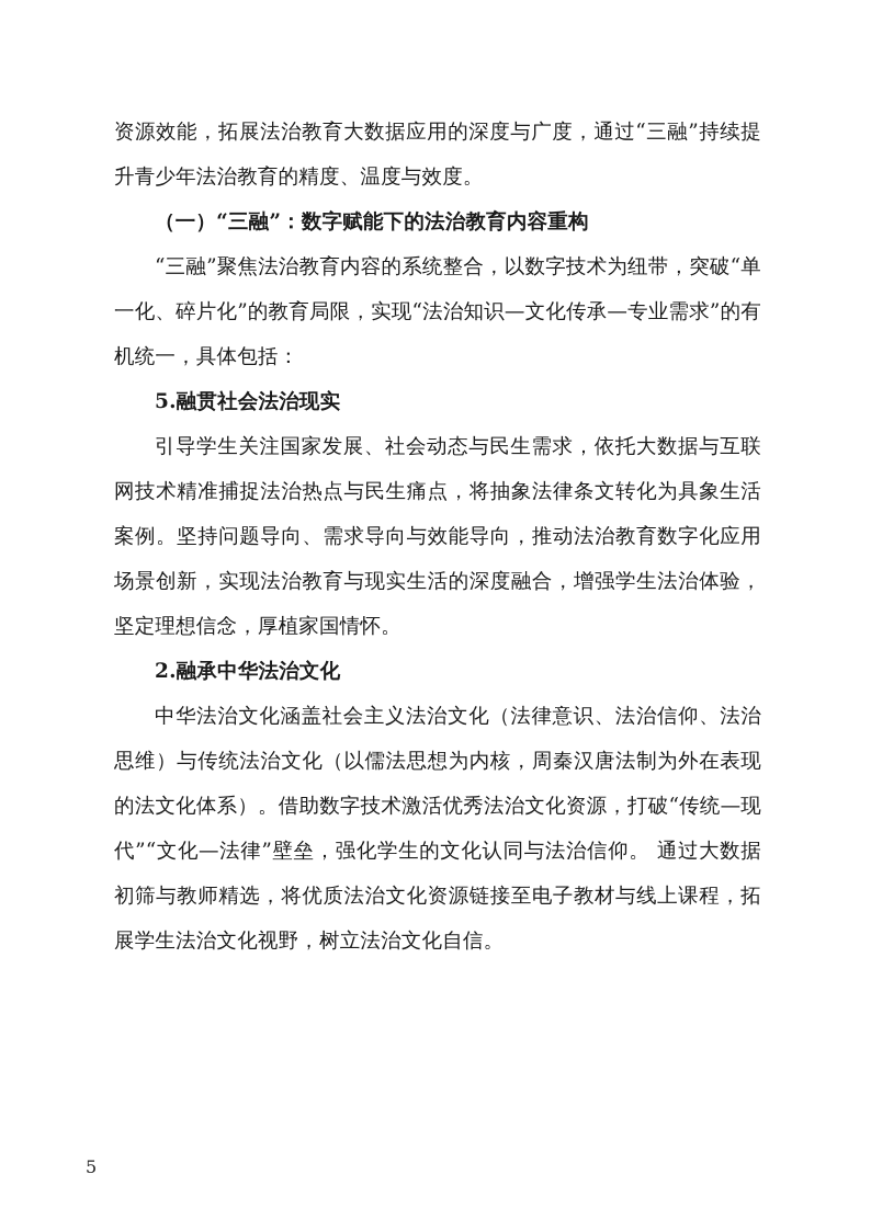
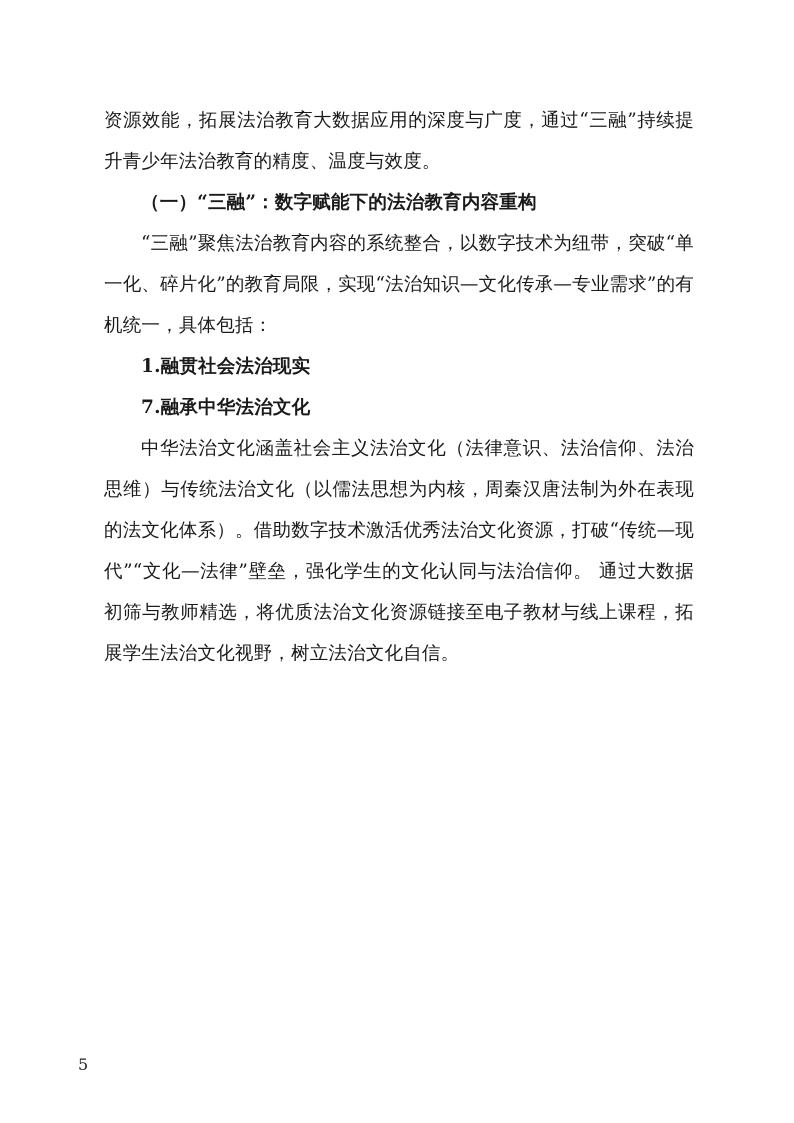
  资源效能，拓展法治教育大数据应用的深度与广度，通过“三融”持续提升青少年法治教育的精度、温度与效度。
  （一）“三融”：数字赋能下的法治教育内容重构
  “三融”聚焦法治教育内容的系统整合，以数字技术为纽带，突破“单一化、碎片化”的教育局限，实现“法治知识—文化传承—专业需求”的有机统一，具体包括：
- 5.融贯社会法治现实
+ 1.融贯社会法治现实
- 引导学生关注国家发展、社会动态与民生需求，依托大数据与互联网技术精准捕捉法治热点与民生痛点，将抽象法律条文转化为具象生活案例。坚持问题导向、需求导向与效能导向，推动法治教育数字化应用场景创新，实现法治教育与现实生活的深度融合，增强学生法治体验，坚定理想信念，厚植家国情怀。
- 2.融承中华法治文化
+ 7.融承中华法治文化
  中华法治文化涵盖社会主义法治文化（法律意识、法治信仰、法治思维）与传统法治文化（以儒法思想为内核，周秦汉唐法制为外在表现的法文化体系）。借助数字技术激活优秀法治文化资源，打破“传统—现代”“文化—法律”壁垒，强化学生的文化认同与法治信仰。 通过大数据初筛与教师精选，将优质法治文化资源链接至电子教材与线上课程，拓展学生法治文化视野，树立法治文化自信。
  5
